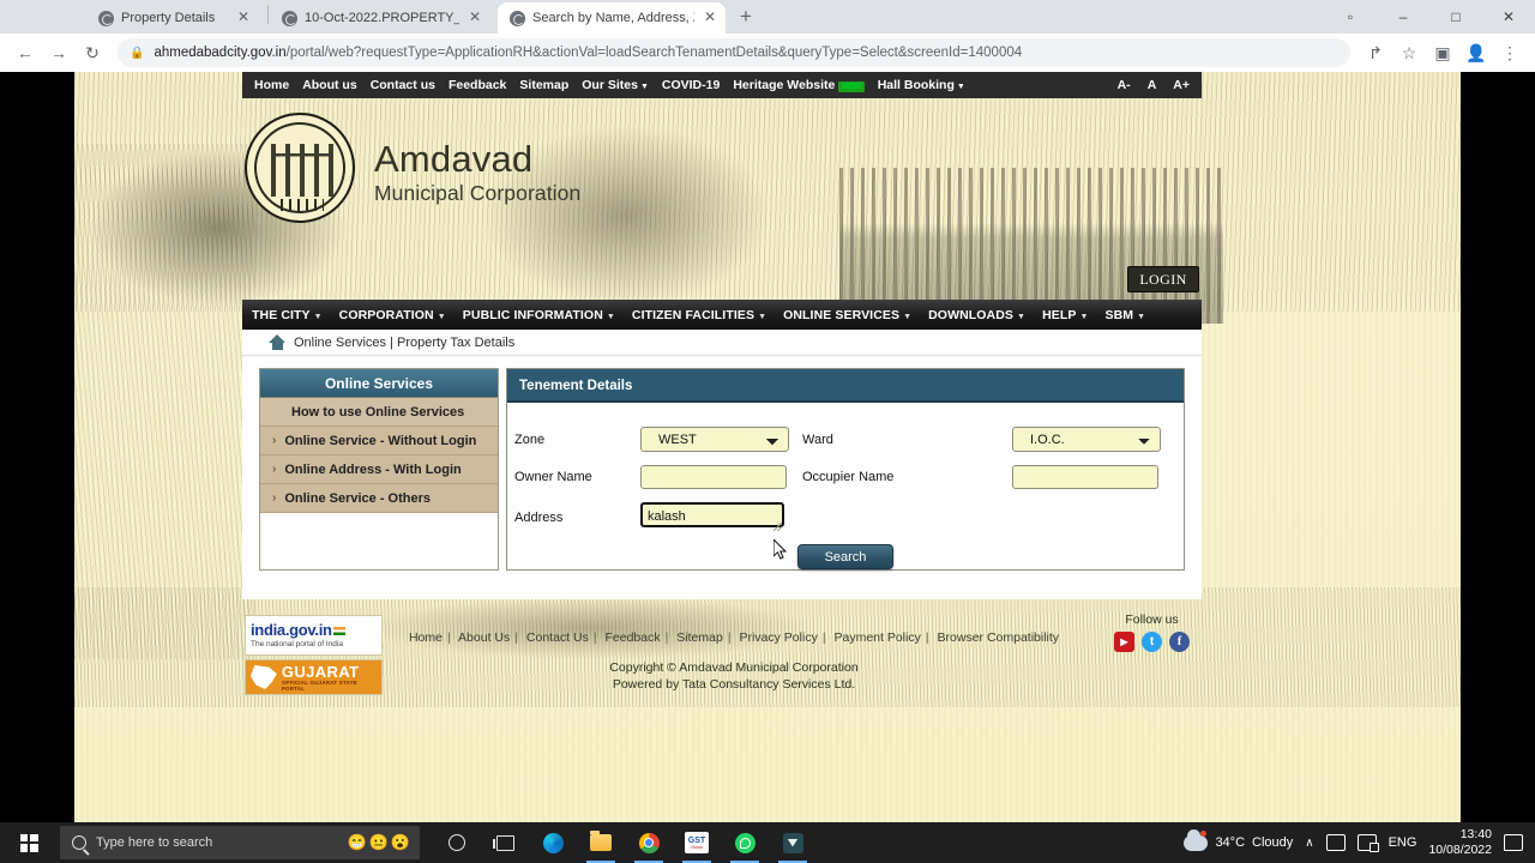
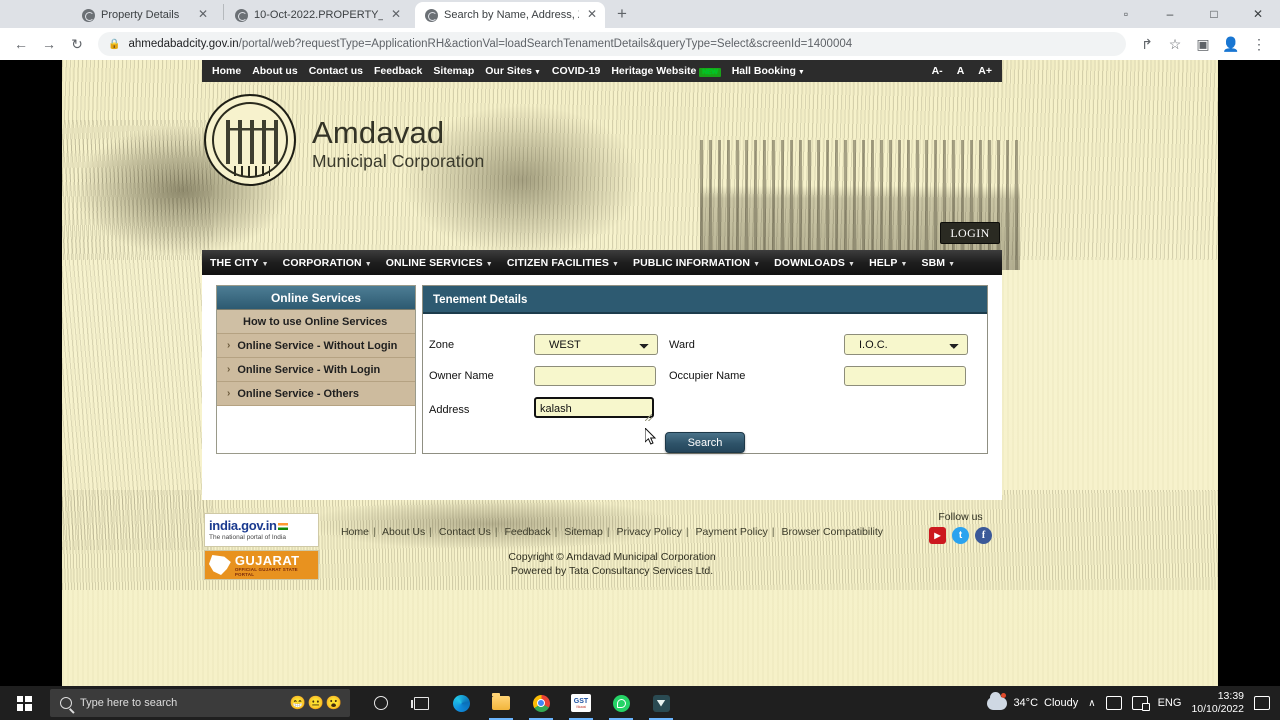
  Property Details
  ✕
  10-Oct-2022.PROPERTY_
  ✕
  Search by Name, Address,
  ✕
  +
  ▫
  –
  □
  ✕
  ←
  →
  ↻
  🔒
  ahmedabadcity.gov.in/portal/web?requestType=ApplicationRH&actionVal=loadSearchTenamentDetails&queryType=Select&screenId=1400004
  ↱
  ☆
  ▣
  👤
  ⋮
  Home
  About us
  Contact us
  Feedback
  Sitemap
  Our Sites
  COVID-19
  Heritage Website
  Hall Booking
  A-
  A
  A+
  Amdavad
  Municipal Corporation
  LOGIN
  THE CITY
  CORPORATION
- PUBLIC INFORMATION
+ ONLINE SERVICES
  CITIZEN FACILITIES
- ONLINE SERVICES
+ PUBLIC INFORMATION
  DOWNLOADS
  HELP
  SBM
- Online Services | Property Tax Details
  Online Services
  How to use Online Services
  ›
  Online Service - Without Login
  ›
- Online Address - With Login
+ Online Service - With Login
  ›
  Online Service - Others
  Tenement Details
  Zone
  WEST
  Ward
  I.O.C.
  Owner Name
  Occupier Name
  Address
  kalash
  Search
  india.gov.in
  GUJARAT
  Home | About Us | Contact Us | Feedback | Sitemap | Privacy Policy | Payment Policy | Browser Compatibility
  Copyright © Amdavad Municipal Corporation
  Powered by Tata Consultancy Services Ltd.
  Follow us
  ▶
  t
  f
  Type here to search
  😁
  😐
  😮
  34°C
  Cloudy
  ∧
  ENG
- 13:40
+ 13:39
- 10/08/2022
+ 10/10/2022
